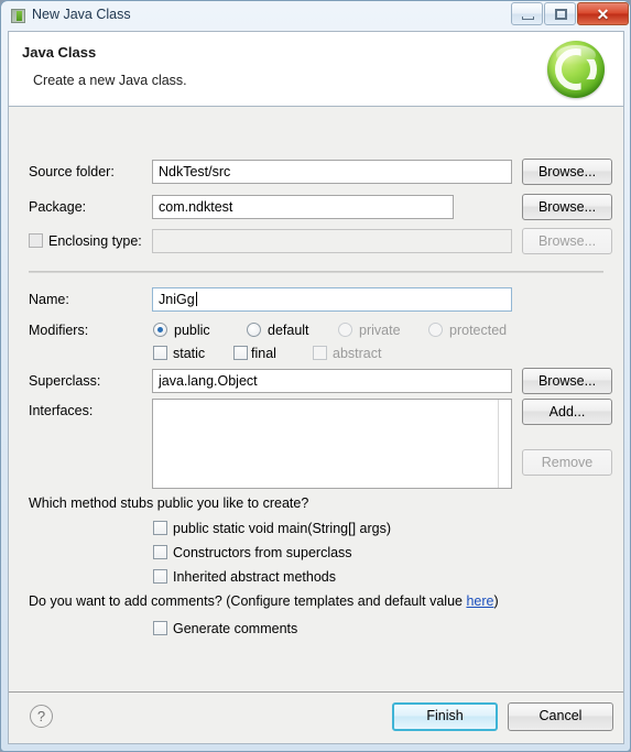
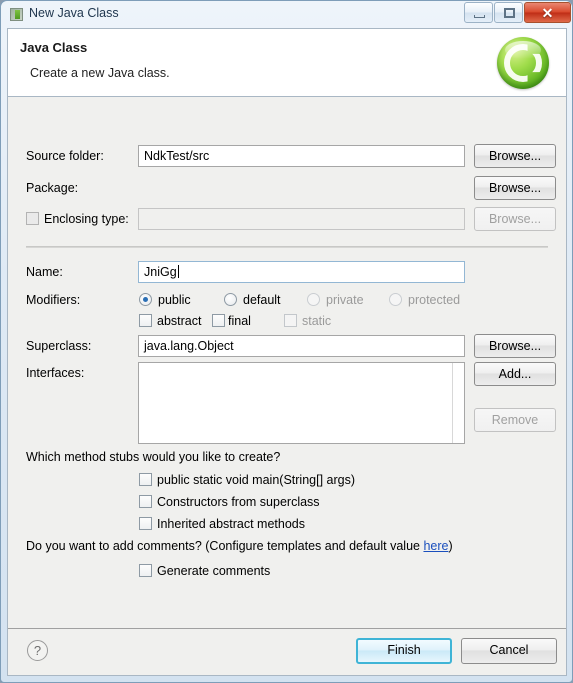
  New Java Class
  ✕
  Java Class
  Create a new Java class.
  Source folder:
  NdkTest/src
  Browse...
  Package:
- com.ndktest
  Browse...
  Enclosing type:
  Browse...
  Name:
  JniGg
  Modifiers:
  public
  default
  private
  protected
- static
+ abstract
  final
- abstract
+ static
  Superclass:
  java.lang.Object
  Browse...
  Interfaces:
  Add...
  Remove
- Which method stubs public you like to create?
+ Which method stubs would you like to create?
  public static void main(String[] args)
  Constructors from superclass
  Inherited abstract methods
  Do you want to add comments? (Configure templates and default value here)
  Generate comments
  ?
  Finish
  Cancel
